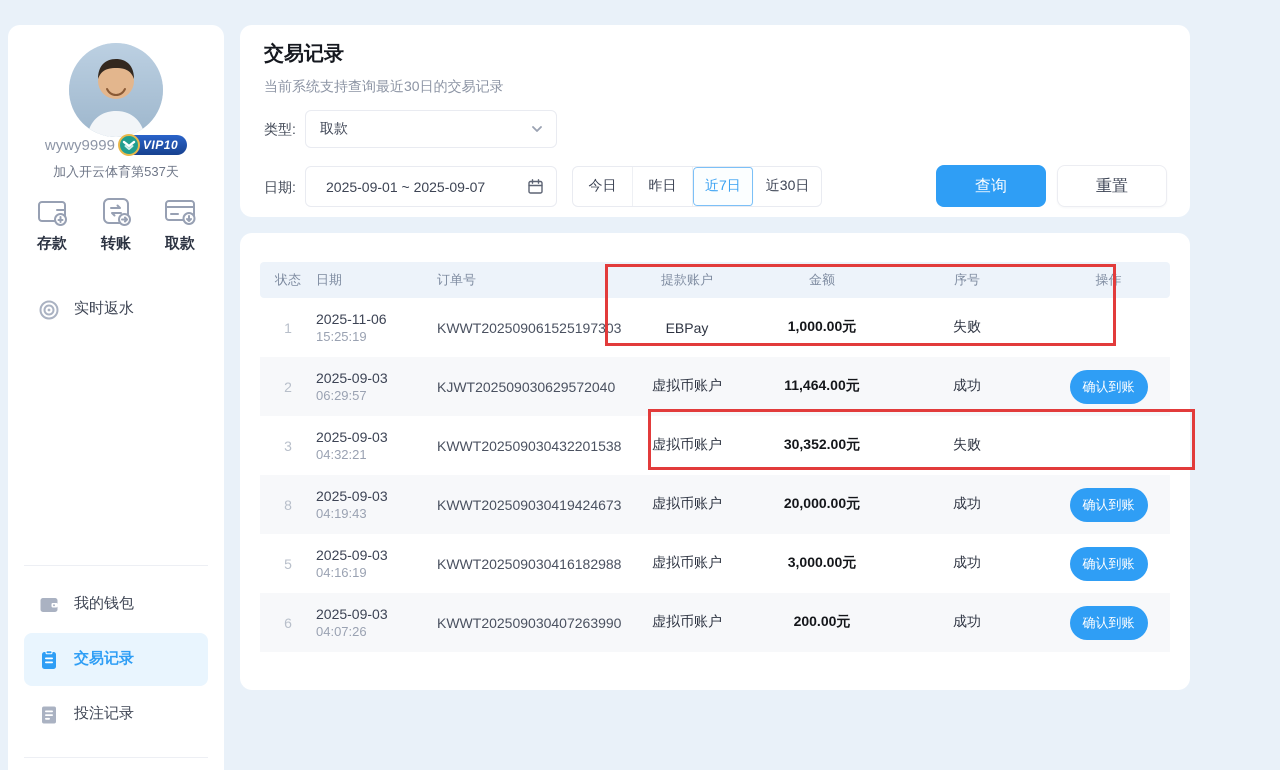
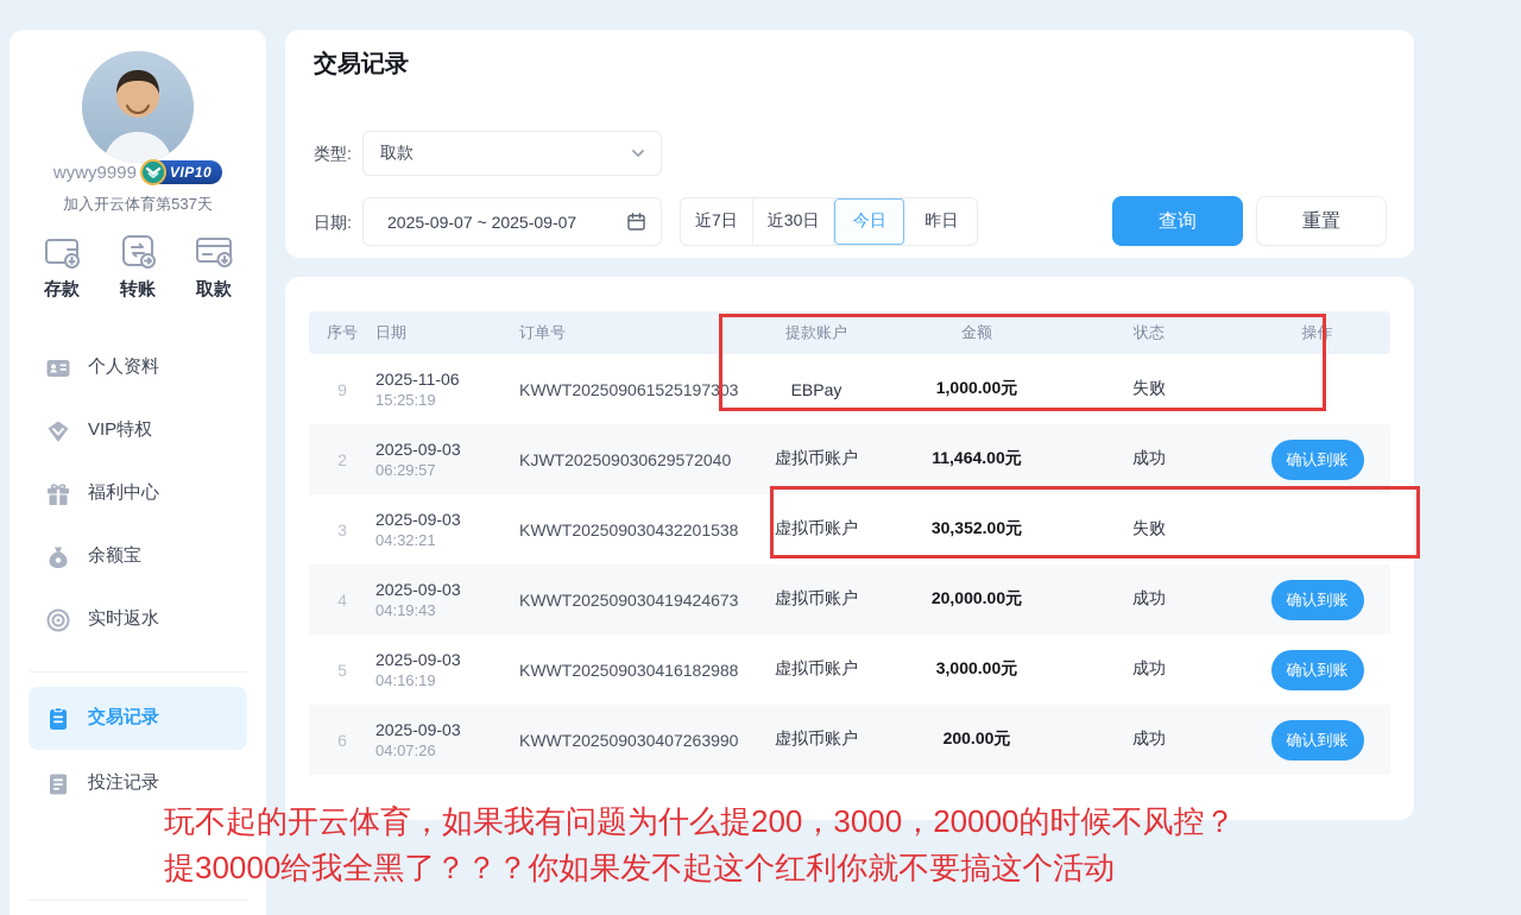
  wywy9999
  VIP10
  加入开云体育第537天
  存款
  转账
  取款
+ 个人资料
+ VIP特权
+ 福利中心
+ 余额宝
  实时返水
- 我的钱包
  交易记录
  投注记录
  交易记录
- 当前系统支持查询最近30日的交易记录
  类型:
  取款
  日期:
- 2025-09-01 ~ 2025-09-07
+ 2025-09-07 ~ 2025-09-07
- 今日
+ 近7日
- 昨日
+ 近30日
- 近7日
+ 今日
- 近30日
+ 昨日
  查询
  重置
- 状态
+ 序号
  日期
  订单号
  提款账户
  金额
- 序号
+ 状态
  操作
- 1
+ 9
  2025-11-06
  15:25:19
  KWWT20250906152519730
  EBPay
  1,000.00元
  失败
  2
  2025-09-03
  06:29:57
  KJWT202509030629572040
  虚拟币账户
  11,464.00元
  成功
  确认到账
  3
  2025-09-03
  04:32:21
  KWWT20250903043220153
  虚拟币账户
  30,352.00元
  失败
- 8
+ 4
  2025-09-03
  04:19:43
  KWWT20250903041942467
  虚拟币账户
  20,000.00元
  成功
  确认到账
  5
  2025-09-03
  04:16:19
  KWWT20250903041618298
  虚拟币账户
  3,000.00元
  成功
  确认到账
  6
  2025-09-03
  04:07:26
  KWWT20250903040726399
  虚拟币账户
  200.00元
  成功
  确认到账
+ 玩不起的开云体育，如果我有问题为什么提200，3000，20000的时候不风控？
+ 提30000给我全黑了？？？你如果发不起这个红利你就不要搞这个活动
